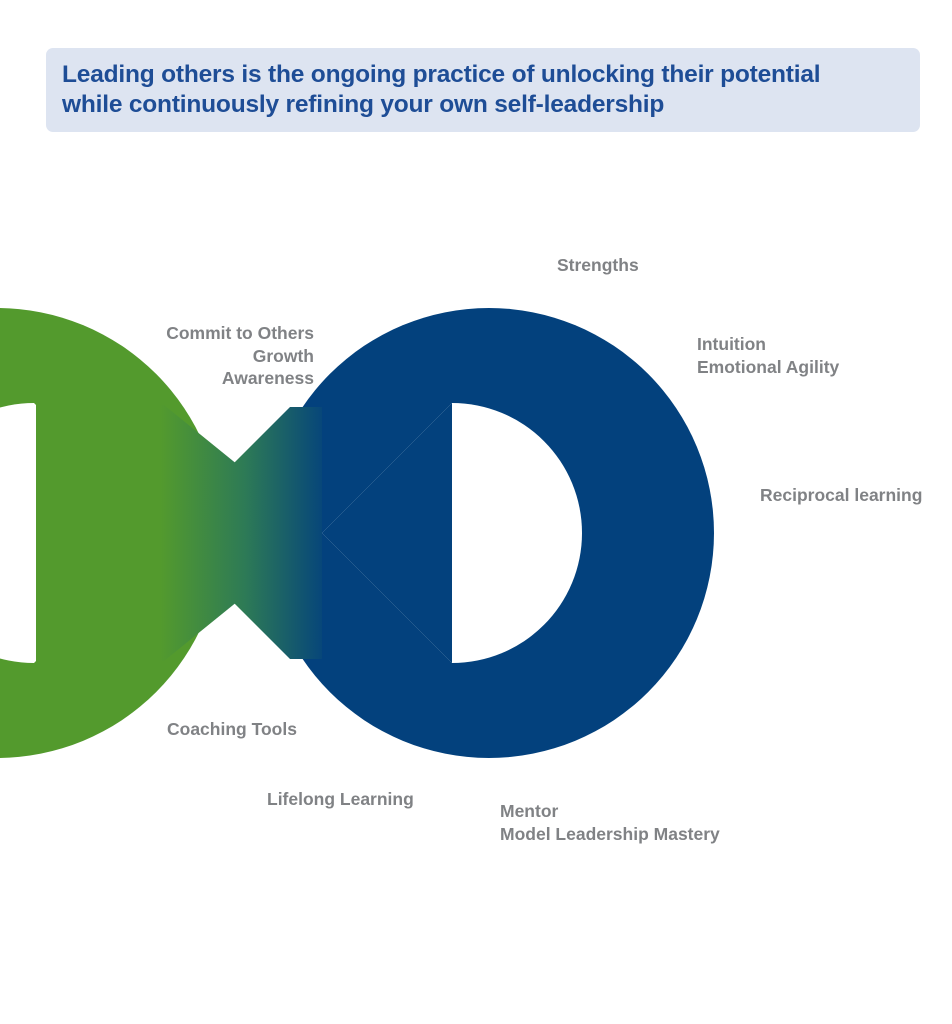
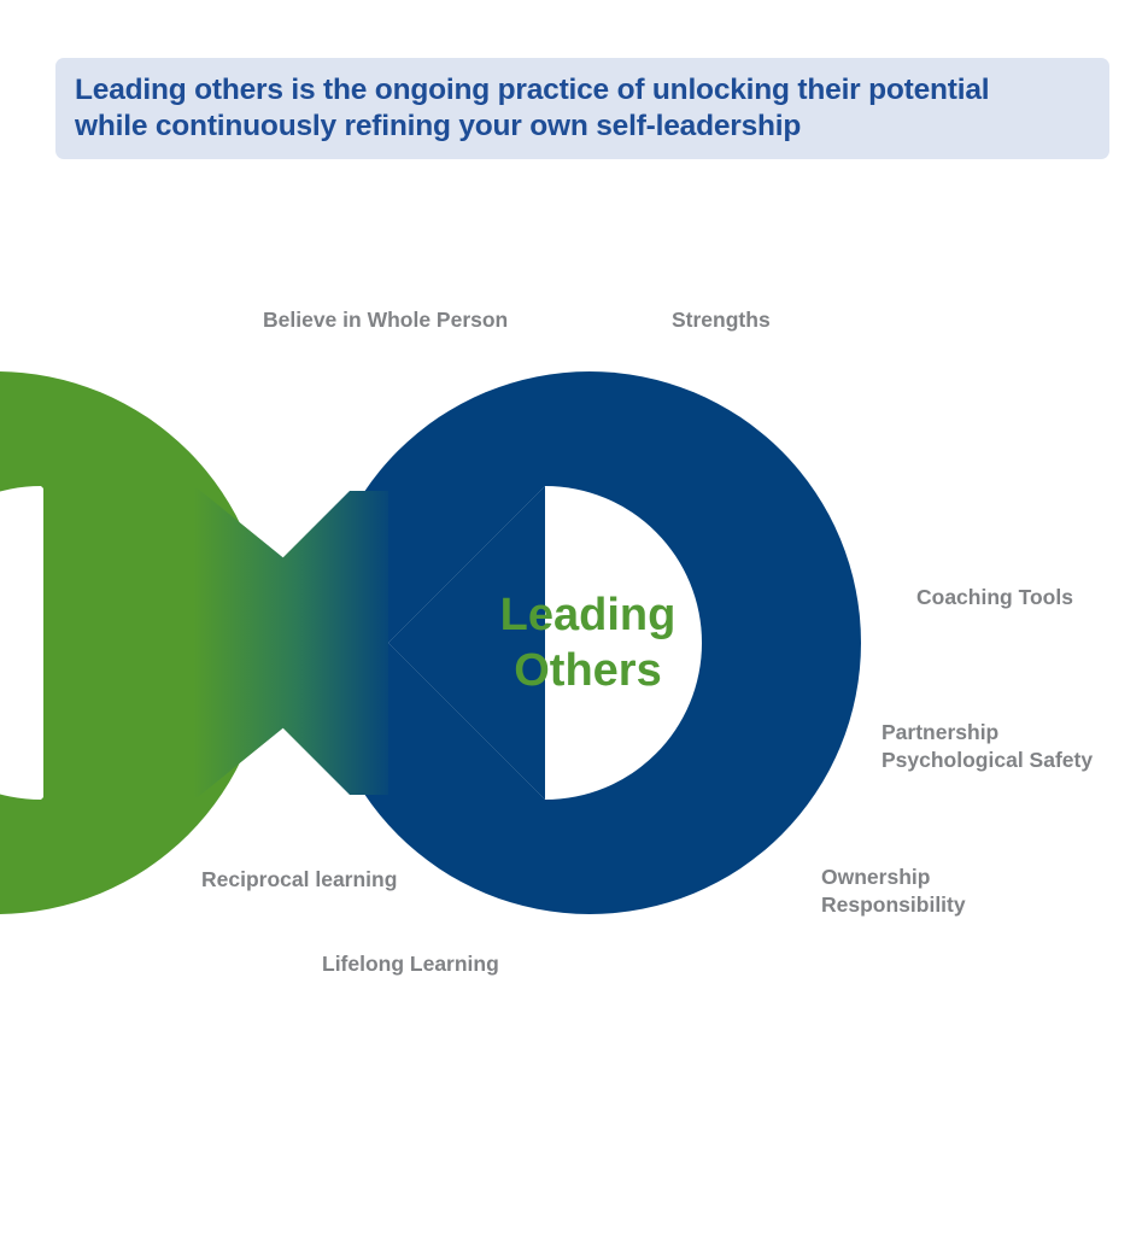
  Leading others is the ongoing practice of unlocking their potential
  while continuously refining your own self-leadership
+ Leading
+ Others
+ Believe in Whole Person
  Strengths
- Commit to Others
- Growth
- Awareness
- Intuition
- Emotional Agility
- Reciprocal learning
+ Coaching Tools
+ Partnership
+ Psychological Safety
+ Ownership
+ Responsibility
- Coaching Tools
+ Reciprocal learning
  Lifelong Learning
- Mentor
- Model Leadership Mastery
